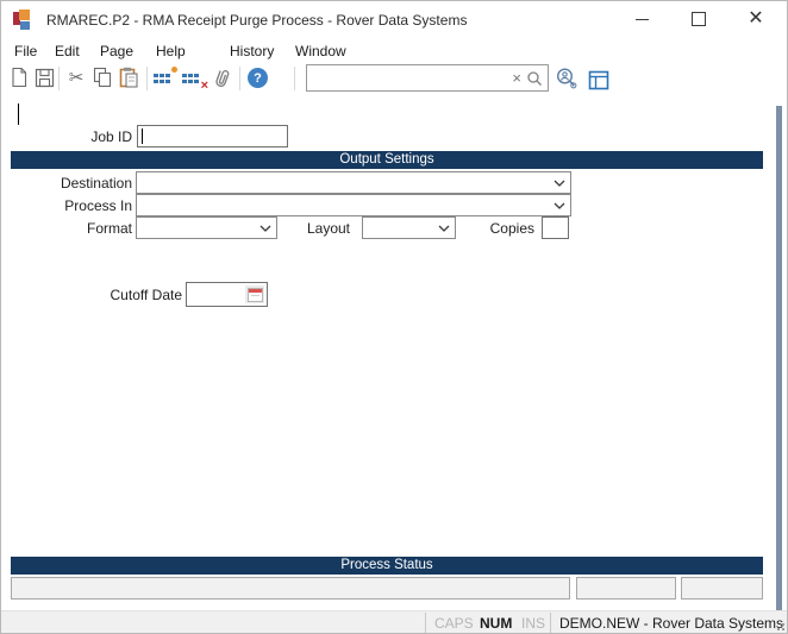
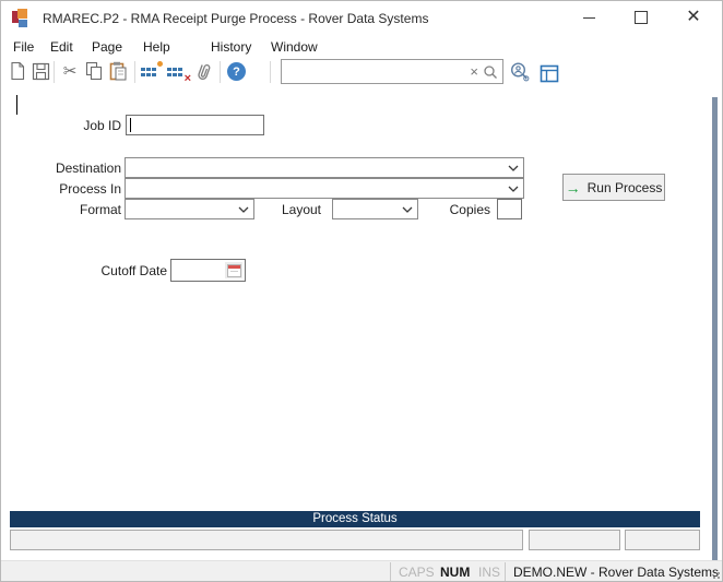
  RMAREC.P2 - RMA Receipt Purge Process - Rover Data Systems
  ✕
  File
  Edit
  Page
  Help
  History
  Window
  ✂
  ×
  ?
  ×
  Job ID
- Output Settings
  Destination
  Process In
+ →
+ Run Process
  Format
  Layout
  Copies
  Cutoff Date
  Process Status
  CAPS
  NUM
  INS
  DEMO.NEW - Rover Data Systems
